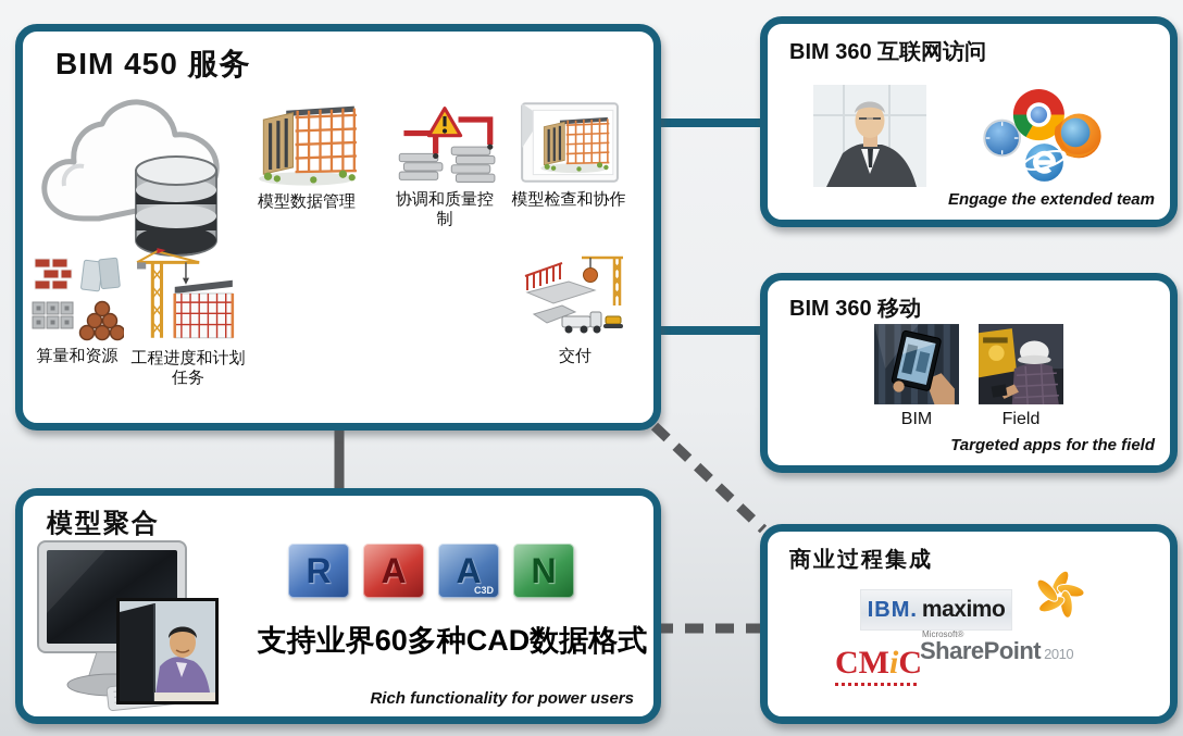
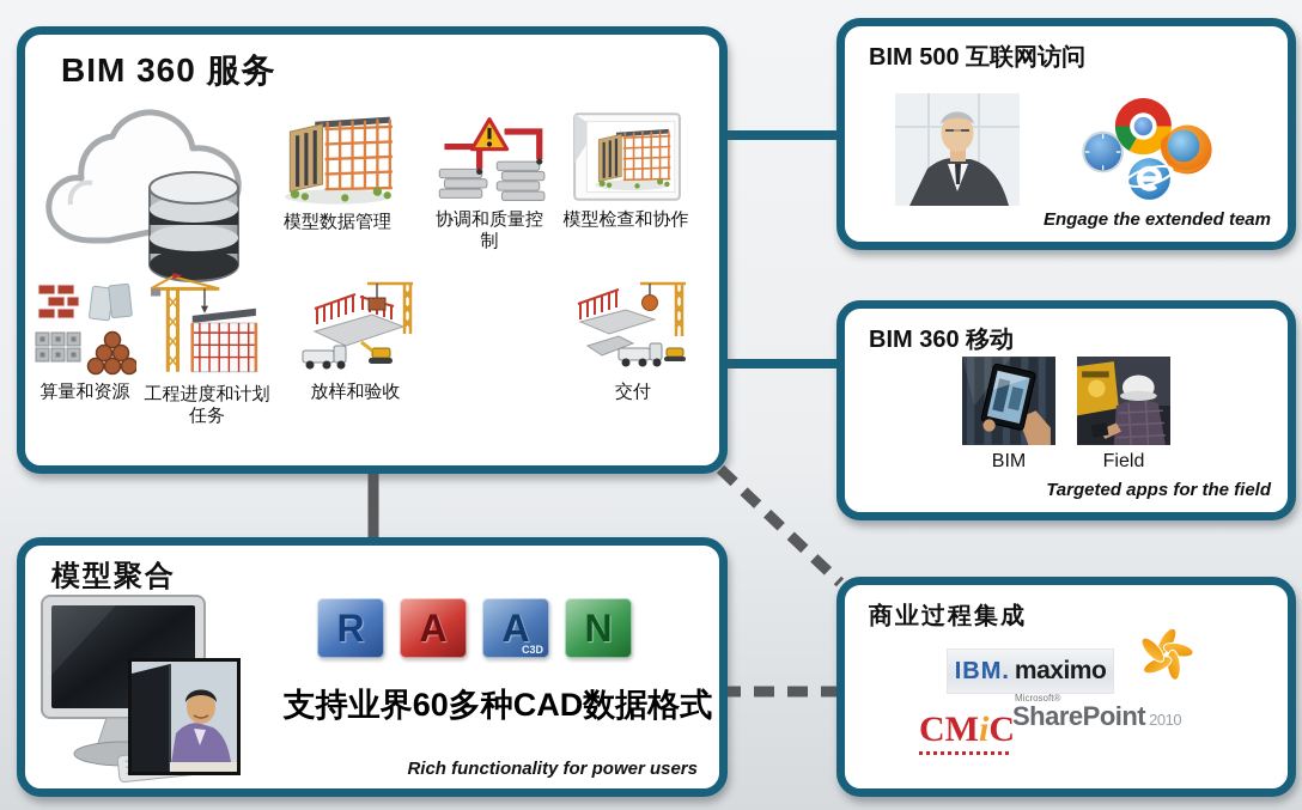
- BIM 450 服务
+ BIM 360 服务
  模型数据管理
  协调和质量控制
  模型检查和协作
  算量和资源
  工程进度和计划任务
+ 放样和验收
  交付
- BIM 360 互联网访问
+ BIM 500 互联网访问
  Engage the extended team
  BIM 360 移动
  BIM
  Field
  Targeted apps for the field
  商业过程集成
  IBM.
  maximo
  Microsoft®
  SharePoint 2010
  CMiC
  模型聚合
  R
  A
  A
  C3D
  N
  支持业界60多种CAD数据格式
  Rich functionality for power users
